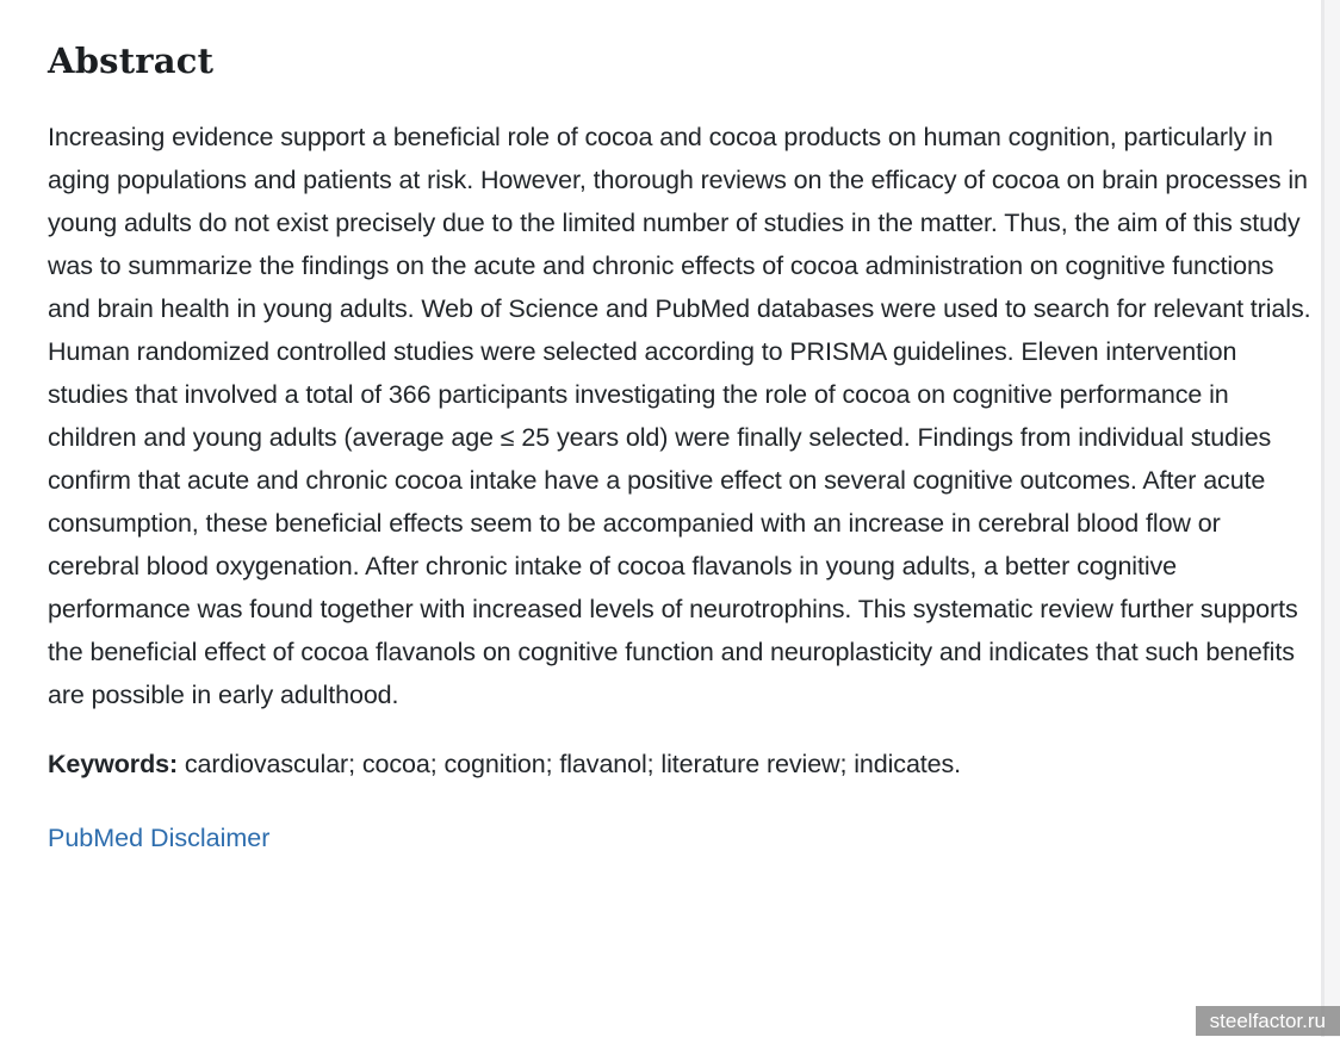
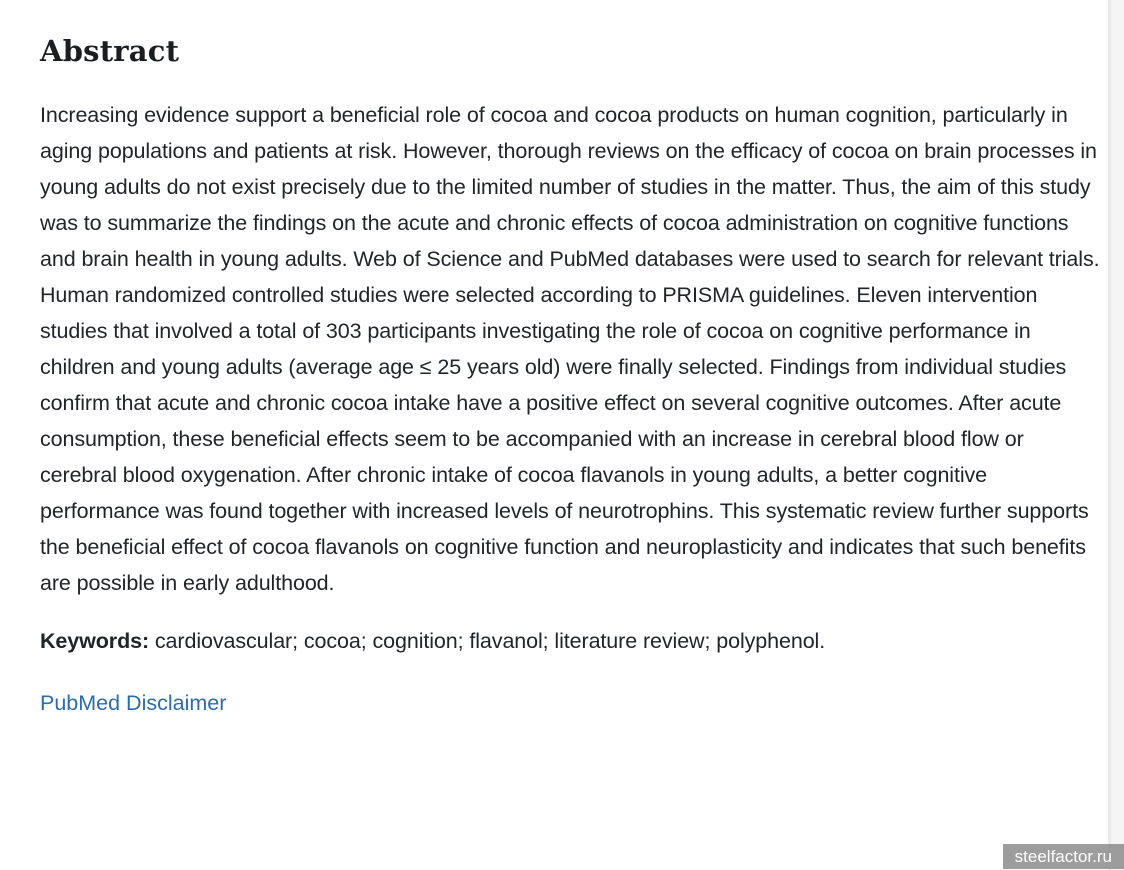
  Abstract
- Increasing evidence support a beneficial role of cocoa and cocoa products on human cognition, particularly in aging populations and patients at risk. However, thorough reviews on the efficacy of cocoa on brain processes in young adults do not exist precisely due to the limited number of studies in the matter. Thus, the aim of this study was to summarize the findings on the acute and chronic effects of cocoa administration on cognitive functions and brain health in young adults. Web of Science and PubMed databases were used to search for relevant trials. Human randomized controlled studies were selected according to PRISMA guidelines. Eleven intervention studies that involved a total of 366 participants investigating the role of cocoa on cognitive performance in children and young adults (average age ≤ 25 years old) were finally selected. Findings from individual studies confirm that acute and chronic cocoa intake have a positive effect on several cognitive outcomes. After acute consumption, these beneficial effects seem to be accompanied with an increase in cerebral blood flow or cerebral blood oxygenation. After chronic intake of cocoa flavanols in young adults, a better cognitive performance was found together with increased levels of neurotrophins. This systematic review further supports the beneficial effect of cocoa flavanols on cognitive function and neuroplasticity and indicates that such benefits are possible in early adulthood.
+ Increasing evidence support a beneficial role of cocoa and cocoa products on human cognition, particularly in aging populations and patients at risk. However, thorough reviews on the efficacy of cocoa on brain processes in young adults do not exist precisely due to the limited number of studies in the matter. Thus, the aim of this study was to summarize the findings on the acute and chronic effects of cocoa administration on cognitive functions and brain health in young adults. Web of Science and PubMed databases were used to search for relevant trials. Human randomized controlled studies were selected according to PRISMA guidelines. Eleven intervention studies that involved a total of 303 participants investigating the role of cocoa on cognitive performance in children and young adults (average age ≤ 25 years old) were finally selected. Findings from individual studies confirm that acute and chronic cocoa intake have a positive effect on several cognitive outcomes. After acute consumption, these beneficial effects seem to be accompanied with an increase in cerebral blood flow or cerebral blood oxygenation. After chronic intake of cocoa flavanols in young adults, a better cognitive performance was found together with increased levels of neurotrophins. This systematic review further supports the beneficial effect of cocoa flavanols on cognitive function and neuroplasticity and indicates that such benefits are possible in early adulthood.
- Keywords: cardiovascular; cocoa; cognition; flavanol; literature review; indicates.
+ Keywords: cardiovascular; cocoa; cognition; flavanol; literature review; polyphenol.
  PubMed Disclaimer
  steelfactor.ru
